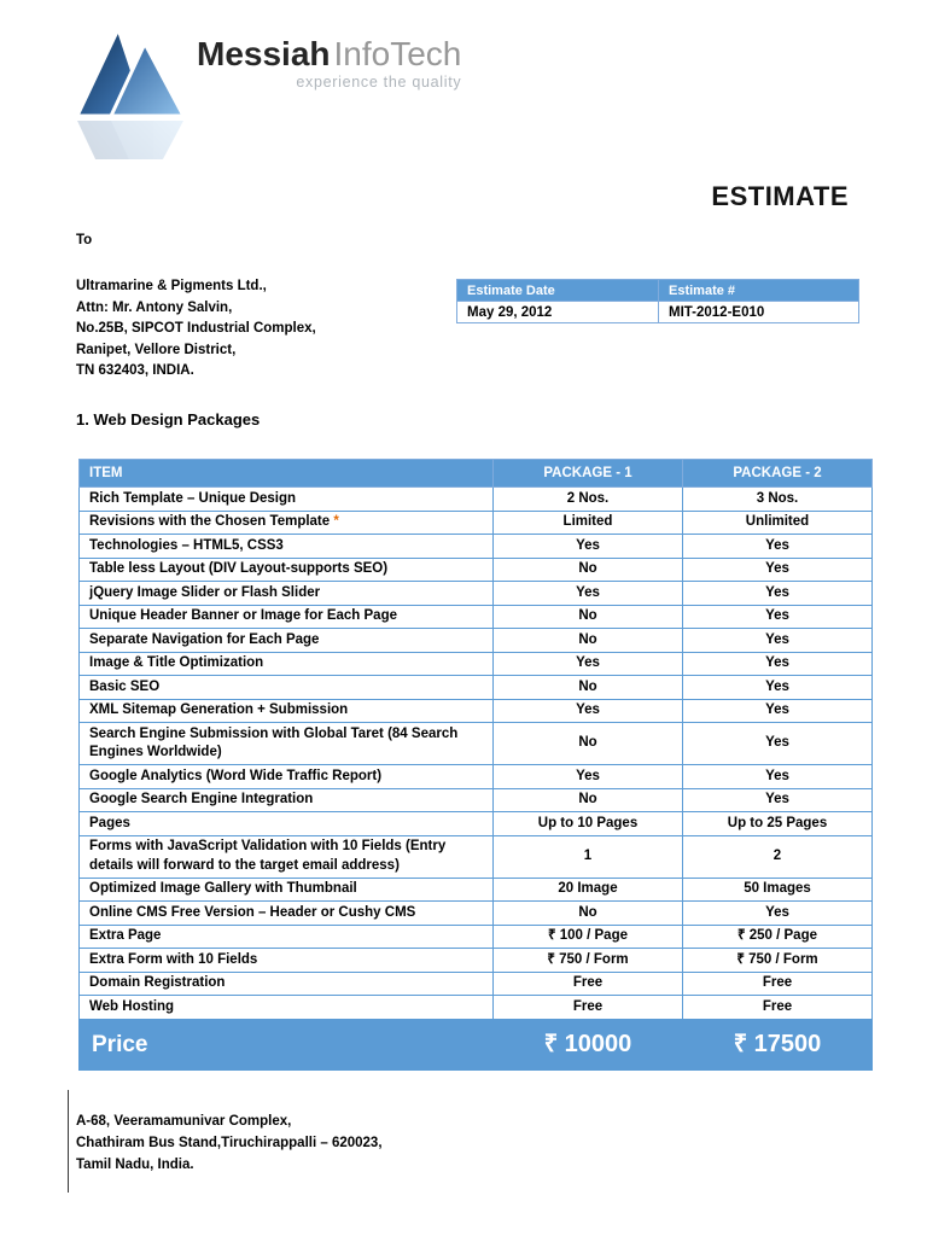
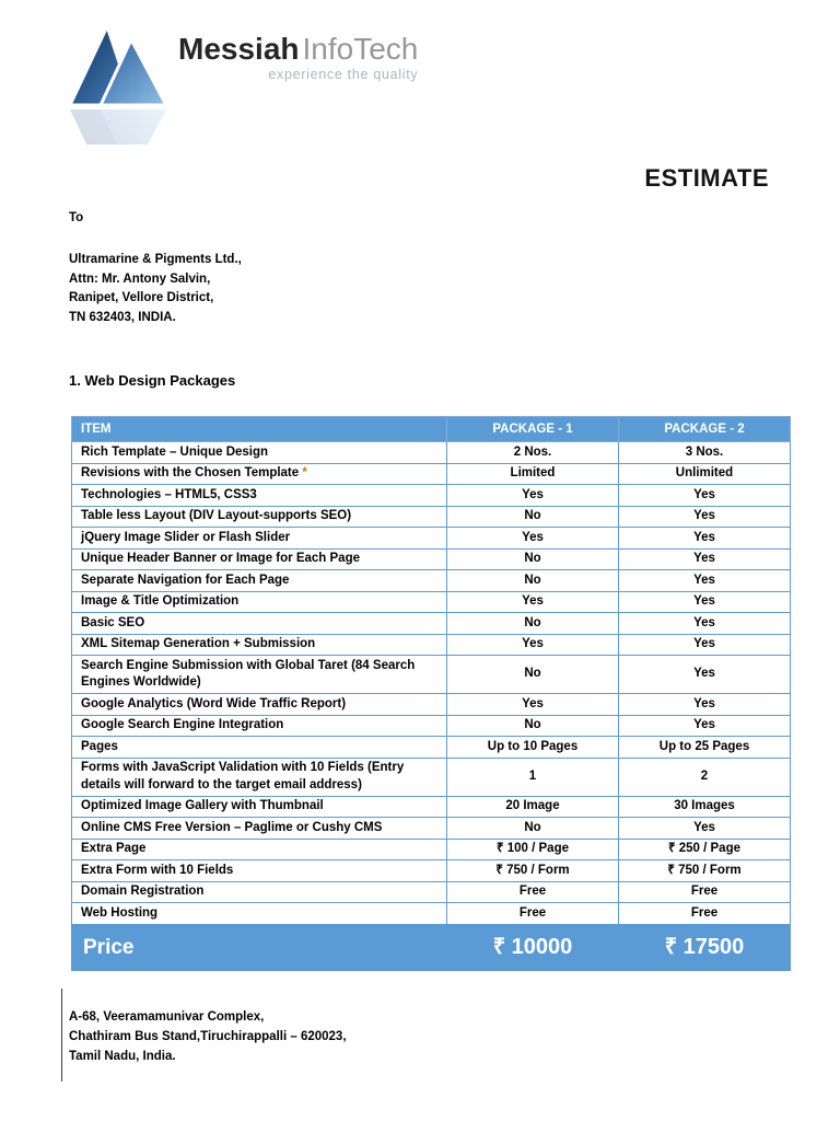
  MessiahInfoTech
  experience the quality
  ESTIMATE
  To
  Ultramarine & Pigments Ltd.,
  Attn: Mr. Antony Salvin,
- No.25B, SIPCOT Industrial Complex,
  Ranipet, Vellore District,
  TN 632403, INDIA.
- Estimate Date	Estimate #
- May 29, 2012	MIT-2012-E010
  1. Web Design Packages
  ITEM	PACKAGE - 1	PACKAGE - 2
  Rich Template – Unique Design	2 Nos.	3 Nos.
  Revisions with the Chosen Template *	Limited	Unlimited
  Technologies – HTML5, CSS3	Yes	Yes
  Table less Layout (DIV Layout-supports SEO)	No	Yes
  jQuery Image Slider or Flash Slider	Yes	Yes
  Unique Header Banner or Image for Each Page	No	Yes
  Separate Navigation for Each Page	No	Yes
  Image & Title Optimization	Yes	Yes
  Basic SEO	No	Yes
  XML Sitemap Generation + Submission	Yes	Yes
  Search Engine Submission with Global Taret (84 Search Engines Worldwide)	No	Yes
  Google Analytics (Word Wide Traffic Report)	Yes	Yes
  Google Search Engine Integration	No	Yes
  Pages	Up to 10 Pages	Up to 25 Pages
  Forms with JavaScript Validation with 10 Fields (Entry details will forward to the target email address)	1	2
- Optimized Image Gallery with Thumbnail	20 Image	50 Images
+ Optimized Image Gallery with Thumbnail	20 Image	30 Images
- Online CMS Free Version – Header or Cushy CMS	No	Yes
+ Online CMS Free Version – Paglime or Cushy CMS	No	Yes
  Extra Page	₹ 100 / Page	₹ 250 / Page
  Extra Form with 10 Fields	₹ 750 / Form	₹ 750 / Form
  Domain Registration	Free	Free
  Web Hosting	Free	Free
  Price	₹ 10000	₹ 17500
  A-68, Veeramamunivar Complex,
  Chathiram Bus Stand,Tiruchirappalli – 620023,
  Tamil Nadu, India.
